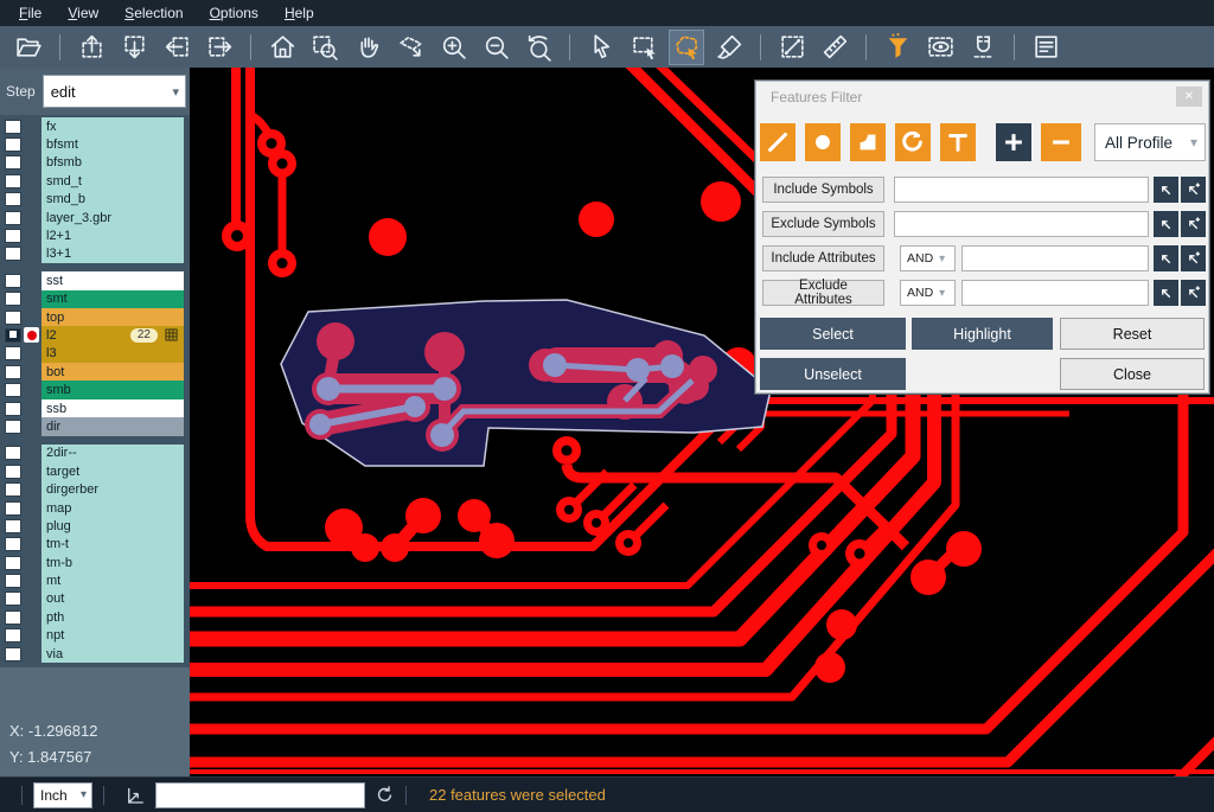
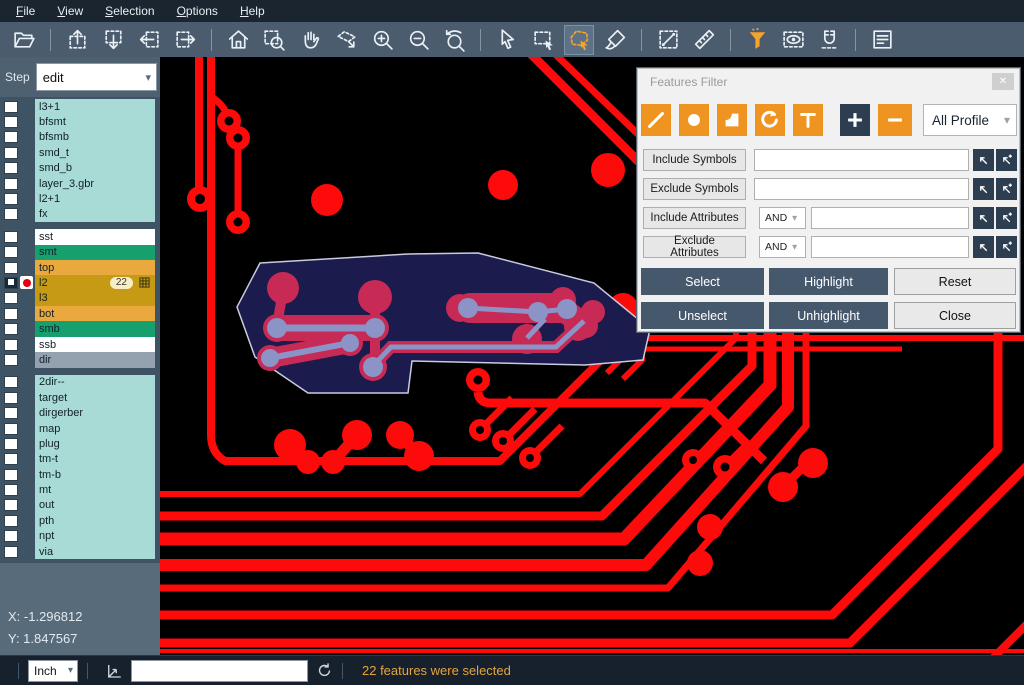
  File
  View
  Selection
  Options
  Help
  Step
  edit
  ▾
- fx
+ l3+1
  bfsmt
  bfsmb
  smd_t
  smd_b
  layer_3.gbr
  l2+1
- l3+1
+ fx
  sst
  smt
  top
  l2
  22
  l3
  bot
  smb
  ssb
  dir
  2dir--
  target
  dirgerber
  map
  plug
  tm-t
  tm-b
  mt
  out
  pth
  npt
  via
  X: -1.296812
  Y: 1.847567
  Features Filter
  ✕
  All Profile
  ▾
  Include Symbols
  Exclude Symbols
  Include Attributes
  AND
  ▾
  Exclude Attributes
  AND
  ▾
  Select
  Highlight
  Reset
  Unselect
+ Unhighlight
  Close
  Inch
  ▾
  22 features were selected
